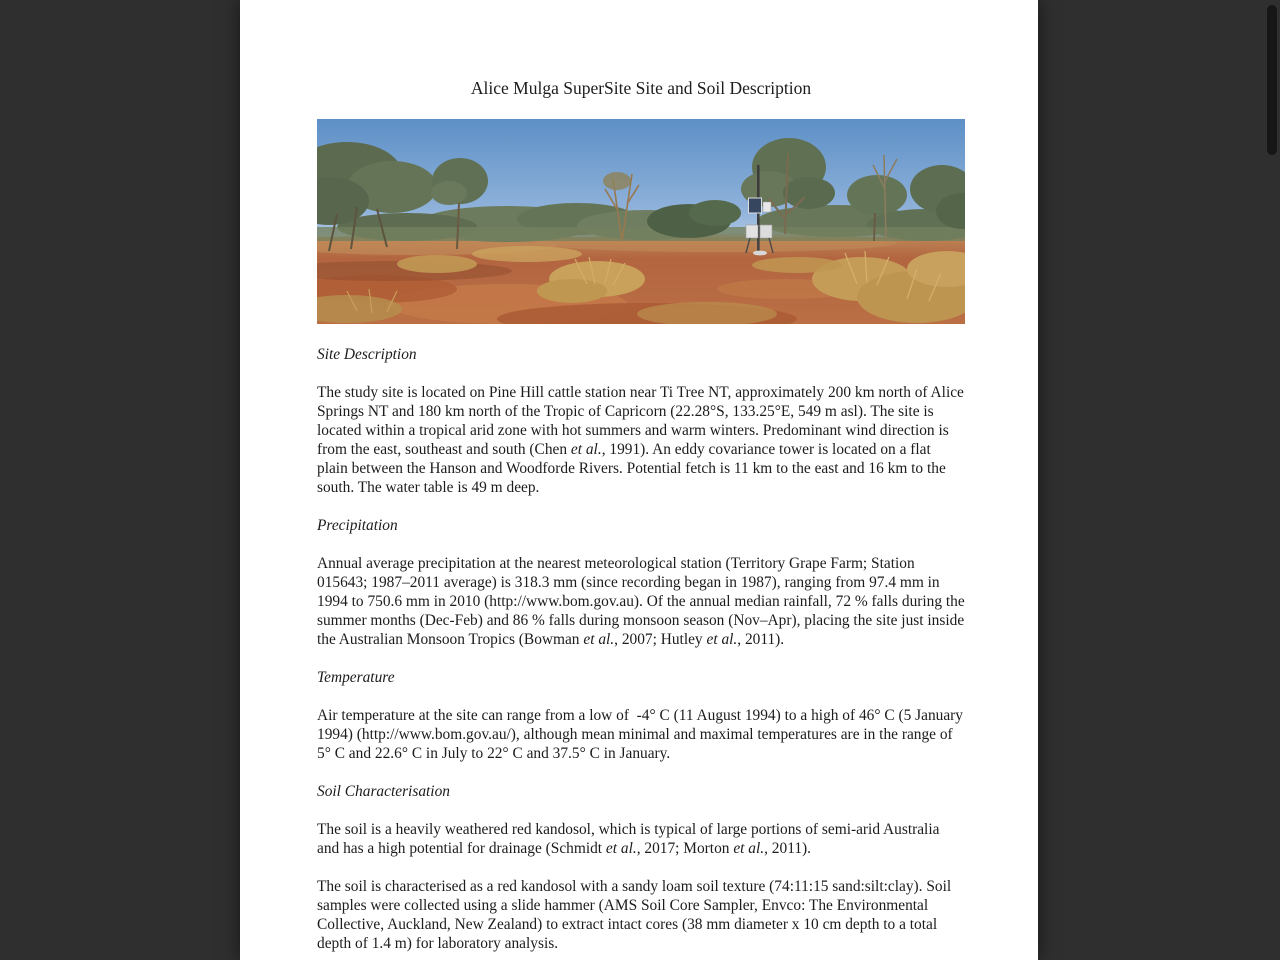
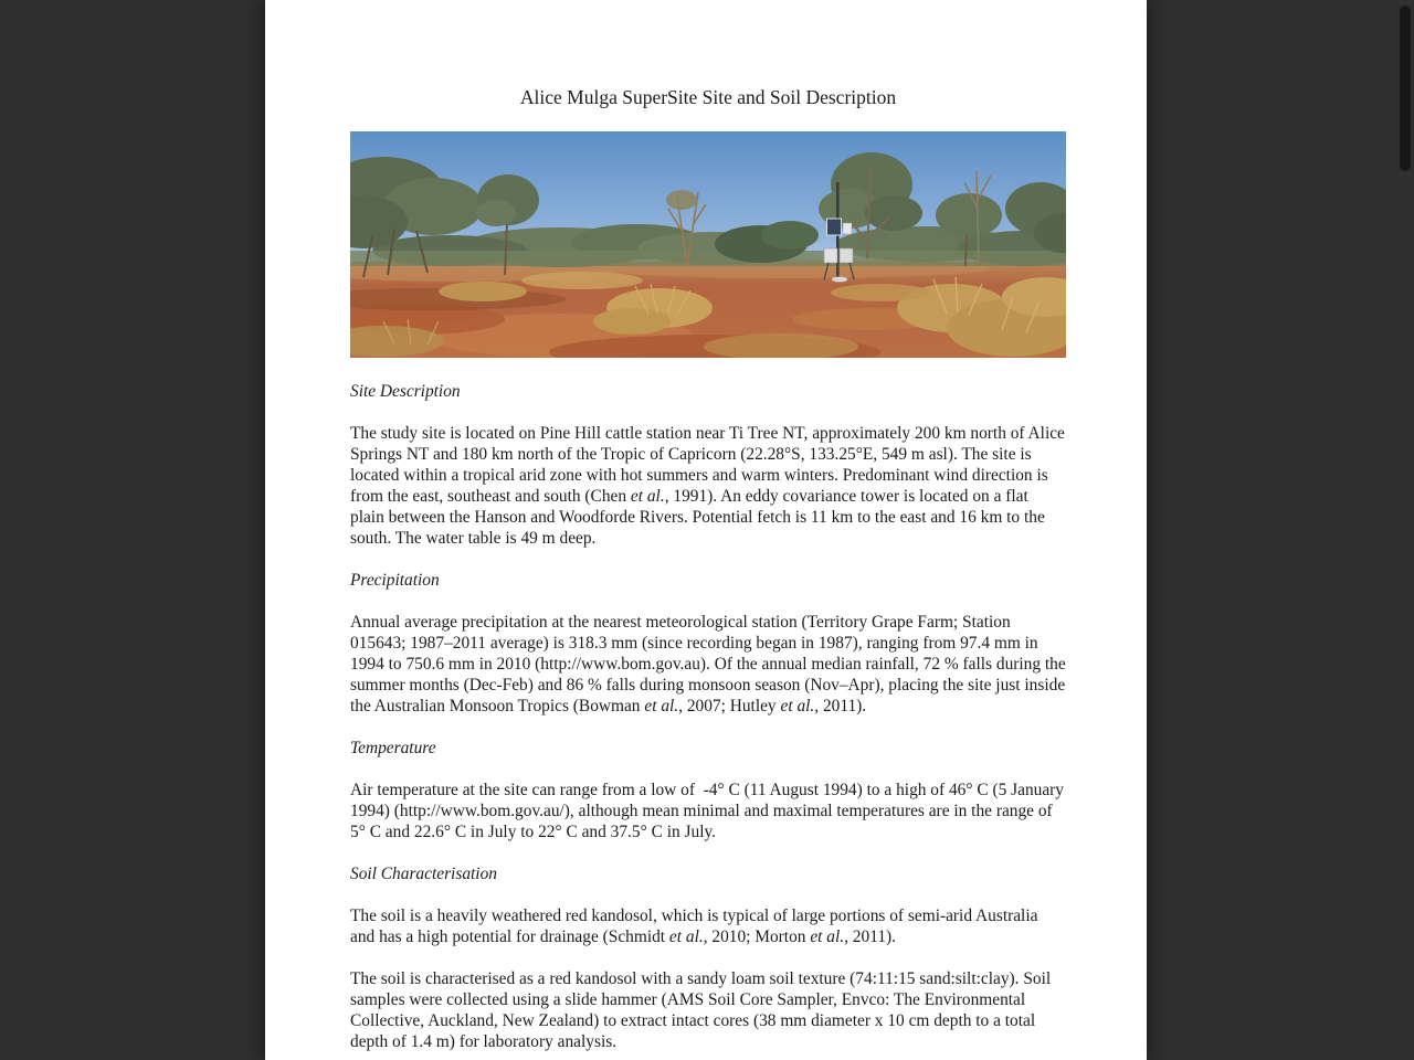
  Alice Mulga SuperSite Site and Soil Description
  Site Description
  The study site is located on Pine Hill cattle station near Ti Tree NT, approximately 200 km north of Alice Springs NT and 180 km north of the Tropic of Capricorn (22.28°S, 133.25°E, 549 m asl). The site is located within a tropical arid zone with hot summers and warm winters. Predominant wind direction is from the east, southeast and south (Chen et al., 1991). An eddy covariance tower is located on a flat plain between the Hanson and Woodforde Rivers. Potential fetch is 11 km to the east and 16 km to the south. The water table is 49 m deep.
  Precipitation
  Annual average precipitation at the nearest meteorological station (Territory Grape Farm; Station 015643; 1987–2011 average) is 318.3 mm (since recording began in 1987), ranging from 97.4 mm in 1994 to 750.6 mm in 2010 (http://www.bom.gov.au). Of the annual median rainfall, 72 % falls during the summer months (Dec-Feb) and 86 % falls during monsoon season (Nov–Apr), placing the site just inside the Australian Monsoon Tropics (Bowman et al., 2007; Hutley et al., 2011).
  Temperature
- Air temperature at the site can range from a low of -4° C (11 August 1994) to a high of 46° C (5 January 1994) (http://www.bom.gov.au/), although mean minimal and maximal temperatures are in the range of 5° C and 22.6° C in July to 22° C and 37.5° C in January.
+ Air temperature at the site can range from a low of -4° C (11 August 1994) to a high of 46° C (5 January 1994) (http://www.bom.gov.au/), although mean minimal and maximal temperatures are in the range of 5° C and 22.6° C in July to 22° C and 37.5° C in July.
  Soil Characterisation
- The soil is a heavily weathered red kandosol, which is typical of large portions of semi-arid Australia and has a high potential for drainage (Schmidt et al., 2017; Morton et al., 2011).
+ The soil is a heavily weathered red kandosol, which is typical of large portions of semi-arid Australia and has a high potential for drainage (Schmidt et al., 2010; Morton et al., 2011).
  The soil is characterised as a red kandosol with a sandy loam soil texture (74:11:15 sand:silt:clay). Soil samples were collected using a slide hammer (AMS Soil Core Sampler, Envco: The Environmental Collective, Auckland, New Zealand) to extract intact cores (38 mm diameter x 10 cm depth to a total depth of 1.4 m) for laboratory analysis.
